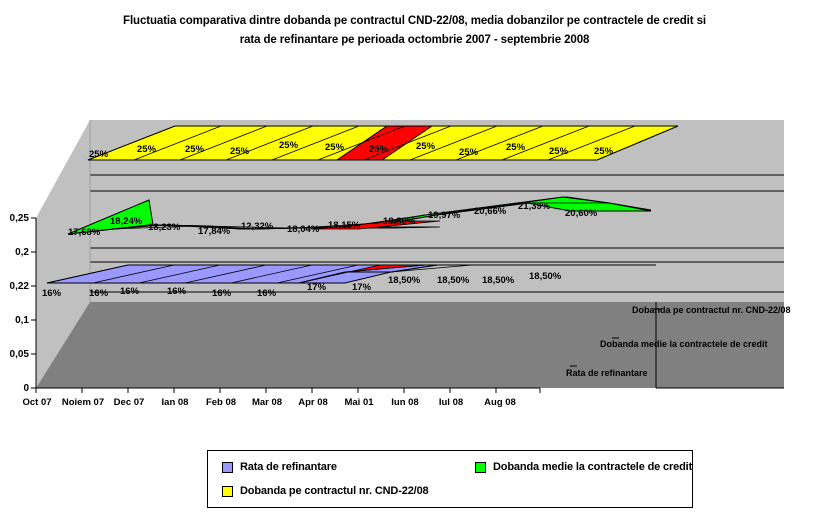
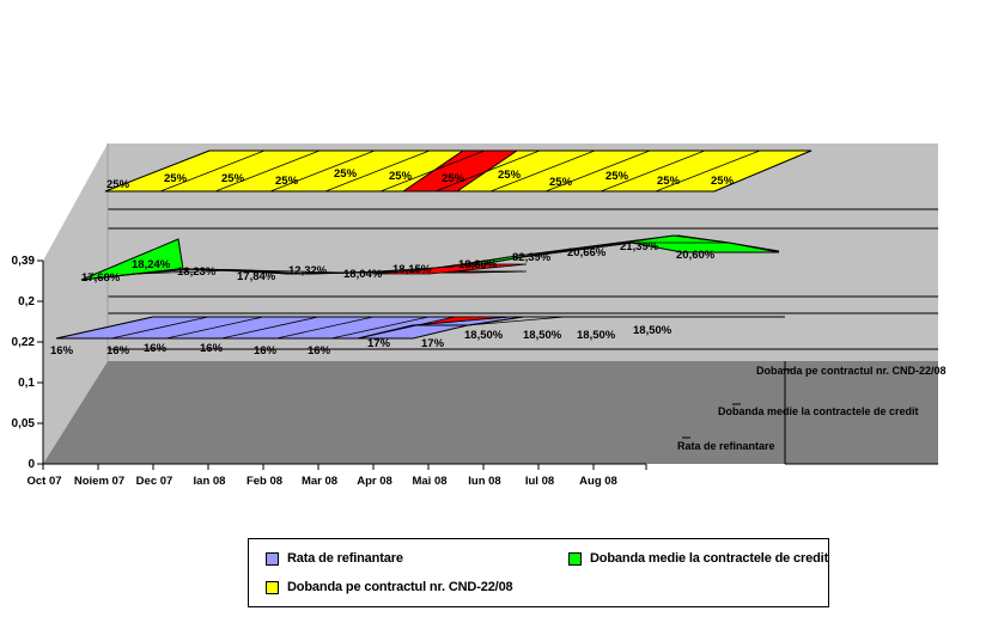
- Fluctuatia comparativa dintre dobanda pe contractul CND-22/08, media dobanzilor pe contractele de credit si
- rata de refinantare pe perioada octombrie 2007 - septembrie 2008
  25%
  25%
  25%
  25%
  25%
  25%
  25%
  25%
  25%
  25%
  25%
  25%
  17,68%
  18,24%
  18,23%
  17,84%
  12,32%
  18,04%
  18,15%
  18,80%
- 19,97%
+ 82,39%
  20,66%
  21,39%
  20,60%
  16%
  16%
  16%
  16%
  16%
  16%
  17%
  17%
  18,50%
  18,50%
  18,50%
  18,50%
  0
  0,05
  0,1
  0,22
  0,2
- 0,25
+ 0,39
  Oct 07
  Noiem 07
  Dec 07
  Ian 08
  Feb 08
  Mar 08
  Apr 08
- Mai 01
+ Mai 08
  Iun 08
  Iul 08
  Aug 08
  Dobanda pe contractul nr. CND-22/08
  Dobanda medie la contractele de credit
  Rata de refinantare
  Rata de refinantare
  Dobanda medie la contractele de credit
  Dobanda pe contractul nr. CND-22/08
